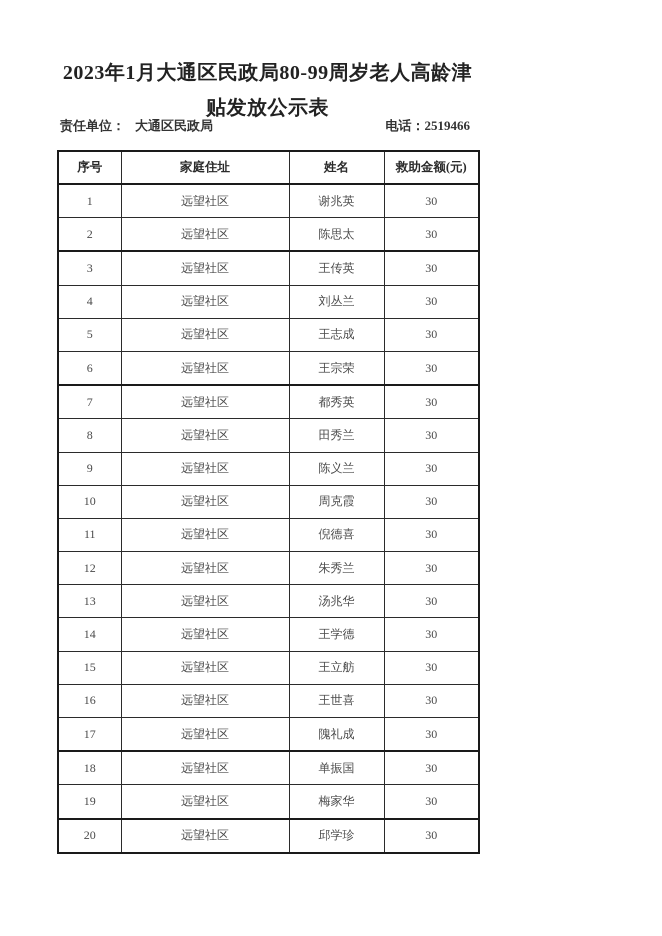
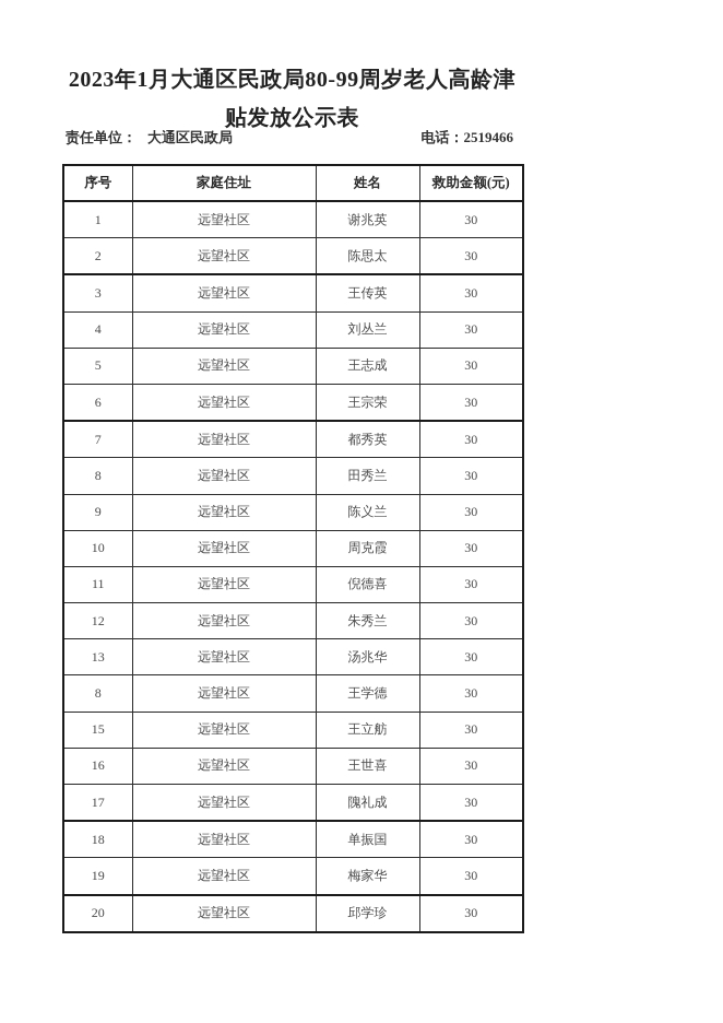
  2023年1月大通区民政局80-99周岁老人高龄津
  贴发放公示表
  责任单位： 大通区民政局
  电话：2519466
  序号	家庭住址	姓名	救助金额(元)
  1	远望社区	谢兆英	30
  2	远望社区	陈思太	30
  3	远望社区	王传英	30
  4	远望社区	刘丛兰	30
  5	远望社区	王志成	30
  6	远望社区	王宗荣	30
  7	远望社区	都秀英	30
  8	远望社区	田秀兰	30
  9	远望社区	陈义兰	30
  10	远望社区	周克霞	30
  11	远望社区	倪德喜	30
  12	远望社区	朱秀兰	30
  13	远望社区	汤兆华	30
- 14	远望社区	王学德	30
+ 8	远望社区	王学德	30
  15	远望社区	王立舫	30
  16	远望社区	王世喜	30
  17	远望社区	隗礼成	30
  18	远望社区	单振国	30
  19	远望社区	梅家华	30
  20	远望社区	邱学珍	30
